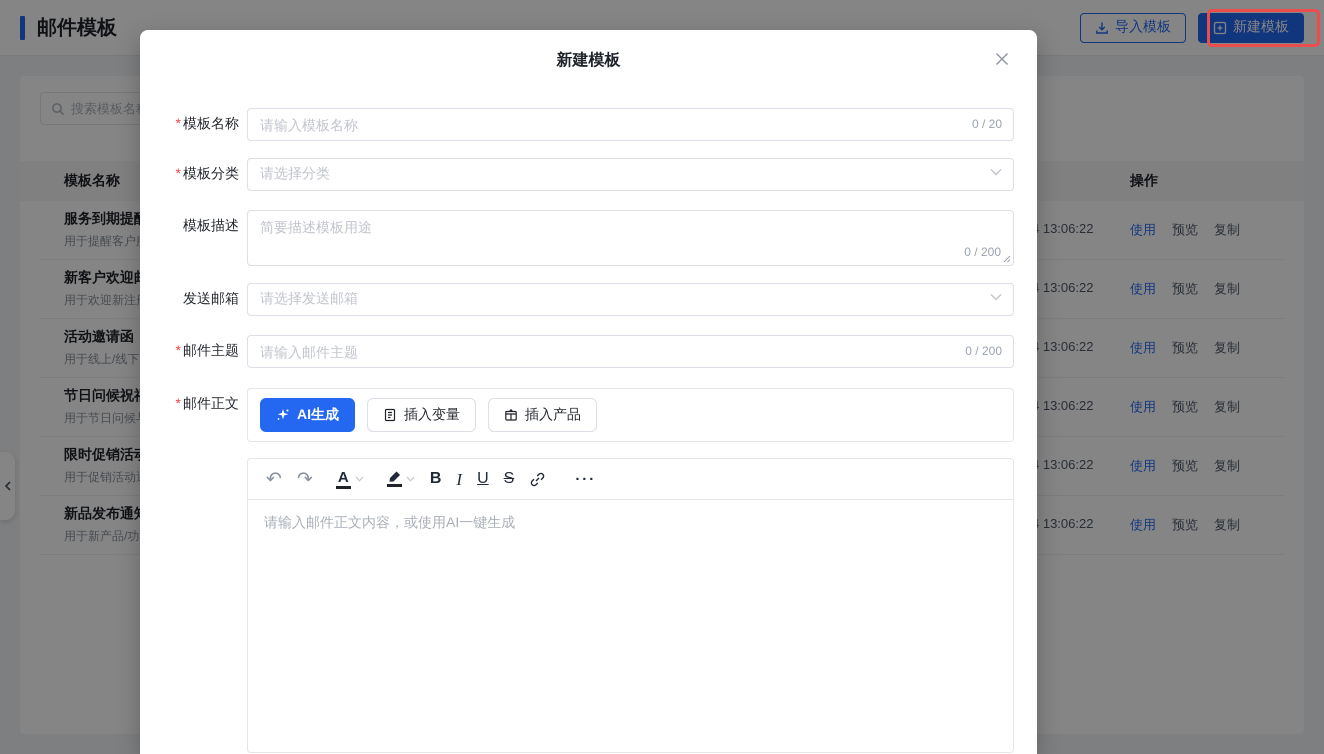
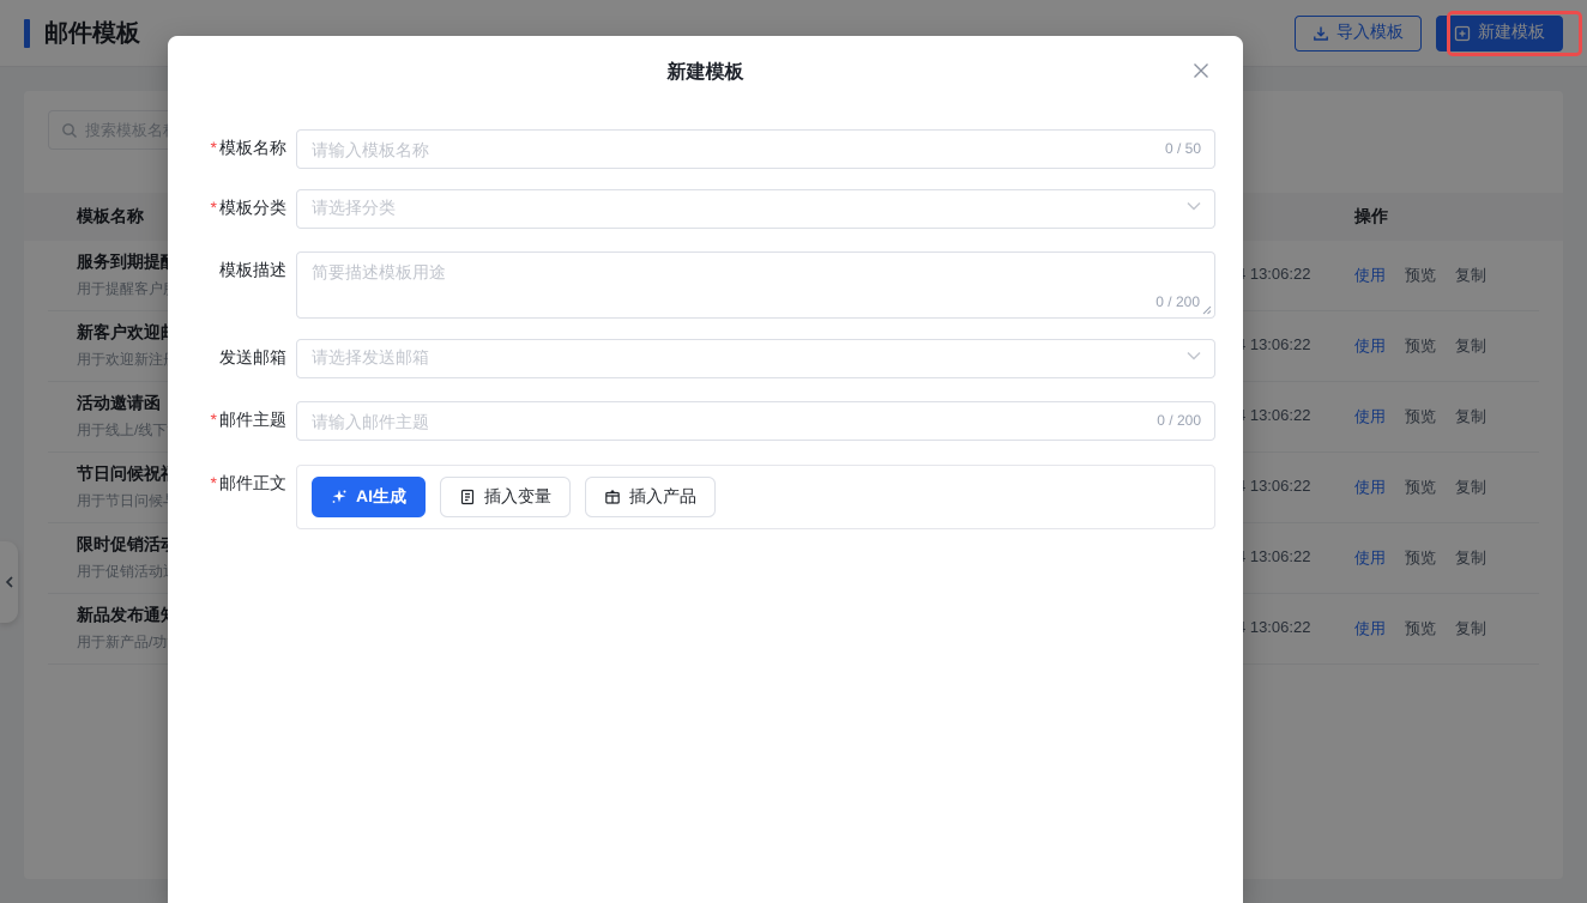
  邮件模板
  导入模板
  新建模板
  搜索模板名
  模板名称
  操作
  服务到期提
  用于提醒客户
  13:06:22
  使用
  预览
  复制
  新客户欢迎
  用于欢迎新注
  13:06:22
  使用
  预览
  复制
  活动邀请函
  用于线上/线下
  13:06:22
  使用
  预览
  复制
  节日问候祝
  用于节日问候
  13:06:22
  使用
  预览
  复制
  限时促销活
  用于促销活动
  13:06:22
  使用
  预览
  复制
  新品发布通
  用于新产品/功
  13:06:22
  使用
  预览
  复制
  新建模板
  * 模板名称
  请输入模板名称
- 0 / 20
+ 0 / 50
  * 模板分类
  请选择分类
  模板描述
  简要描述模板用途
  0 / 200
  发送邮箱
  请选择发送邮箱
  * 邮件主题
  请输入邮件主题
  0 / 200
  * 邮件正文
  AI生成
  插入变量
  插入产品
- ↶
- ↷
- A
- B
- I
- U
- S
- ···
- 请输入邮件正文内容，或使用AI一键生成
